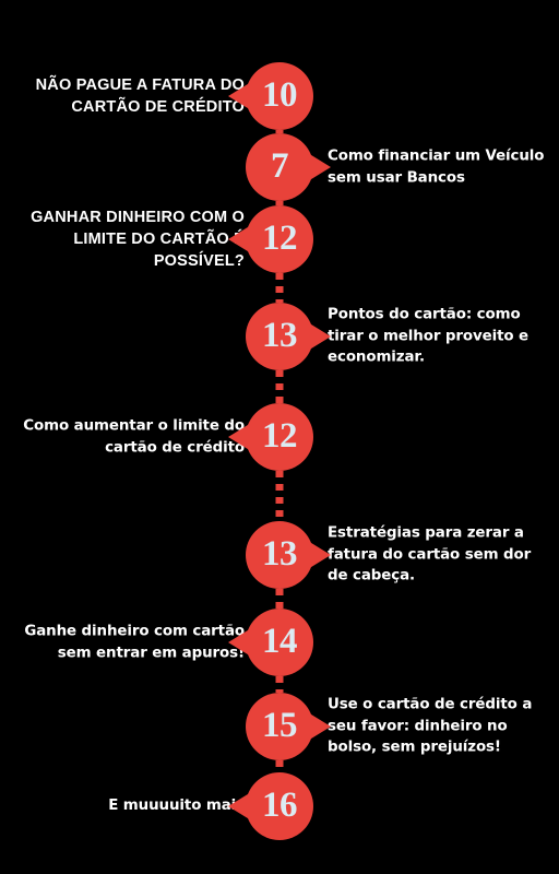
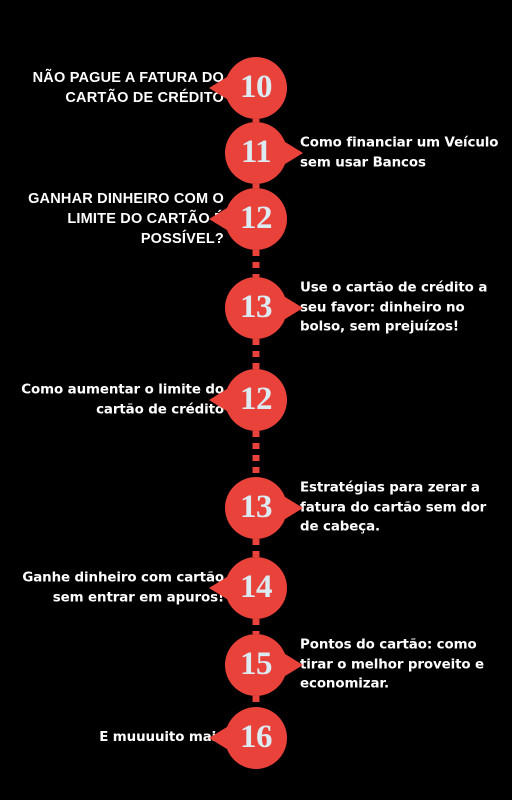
  10
  NÃO PAGUE A FATURA D CARTÃO DE CRÉDI
- 7
+ 11
  Como financiar um Veículo sem usar Bancos
  12
  GANHAR DINHEIRO COM O LIMITE DO CARTÃO POSSÍVEL?
  13
- Pontos do cartão: como tirar o melhor proveito e economizar.
+ Use o cartão de crédito a seu favor: dinheiro no bolso, sem prejuízos!
  12
  Como aumentar o limite cartão de crédi
  13
  Estratégias para zerar a atura do cartão sem dor de cabeça.
  14
  Ganhe dinheiro com cart sem entrar em apuro
  15
- Use o cartão de crédito a seu favor: dinheiro no bolso, sem prejuízos!
+ Pontos do cartão: como tirar o melhor proveito e economizar.
  16
  E muuuuito ma
